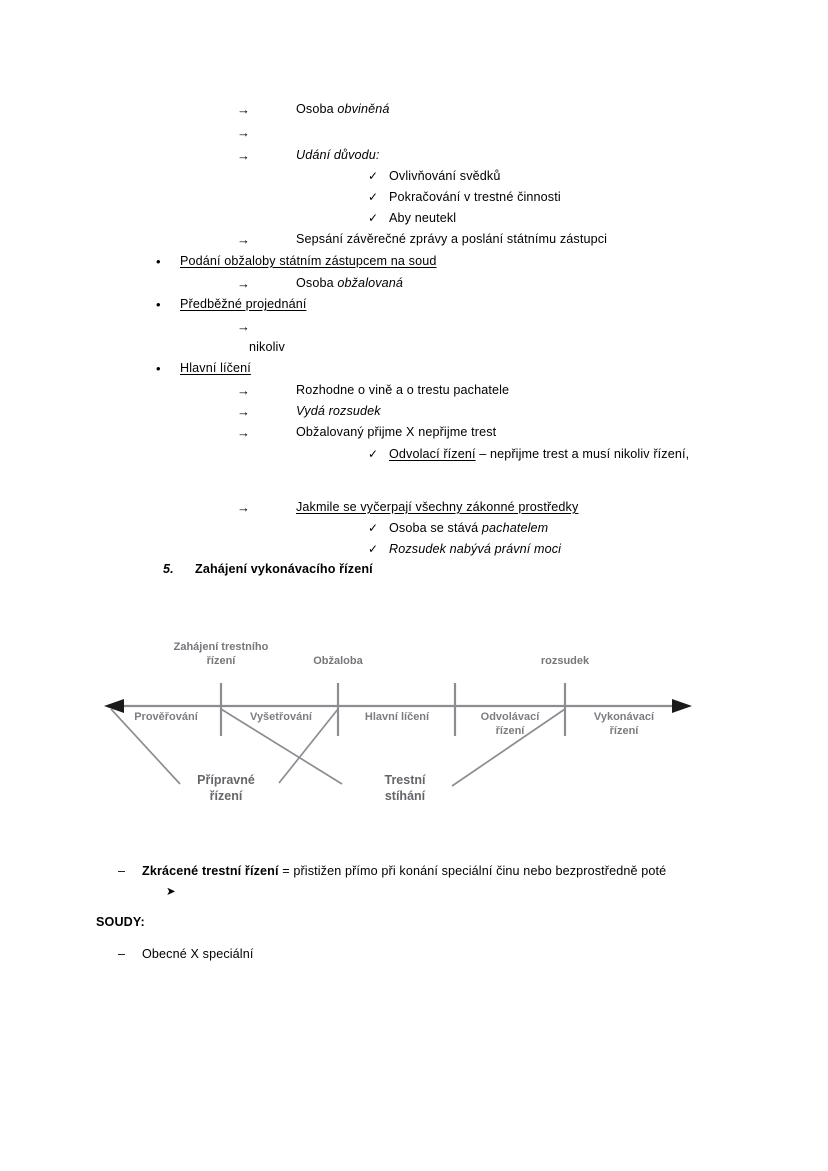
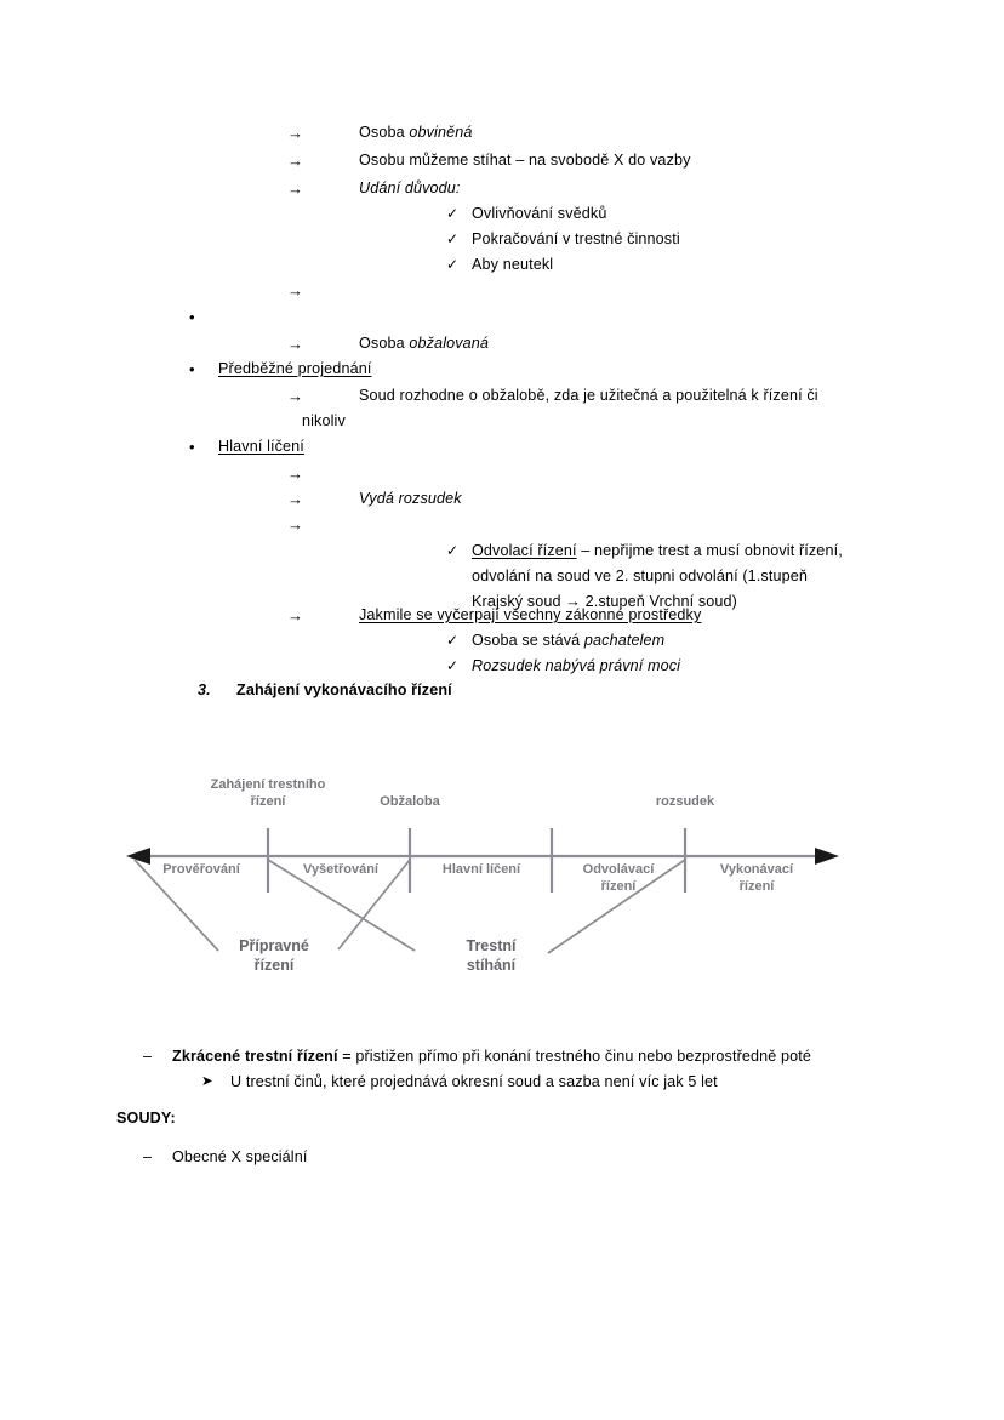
  →
  Osoba obviněná
  →
+ Osobu můžeme stíhat – na svobodě X do vazby
  →
  Udání důvodu:
  ✓
  Ovlivňování svědků
  ✓
  Pokračování v trestné činnosti
  ✓
  Aby neutekl
  →
- Sepsání závěrečné zprávy a poslání státnímu zástupci
  •
- Podání obžaloby státním zástupcem na soud
  →
  Osoba obžalovaná
  •
  Předběžné projednání
  →
+ Soud rozhodne o obžalobě, zda je užitečná a použitelná k řízení či
  nikoliv
  •
  Hlavní líčení
  →
- Rozhodne o vině a o trestu pachatele
  →
  Vydá rozsudek
  →
- Obžalovaný přijme X nepřijme trest
  ✓
- Odvolací řízení – nepřijme trest a musí nikoliv řízení,
+ Odvolací řízení – nepřijme trest a musí obnovit řízení,
+ odvolání na soud ve 2. stupni odvolání (1.stupeň
+ Krajský soud → 2.stupeň Vrchní soud)
  →
  Jakmile se vyčerpají všechny zákonné prostředky
  ✓
  Osoba se stává pachatelem
  ✓
  Rozsudek nabývá právní moci
- 5.
+ 3.
  Zahájení vykonávacího řízení
  Zahájení trestního
  řízení
  Obžaloba
  rozsudek
  Prověřování
  Vyšetřování
  Hlavní líčení
  Odvolávací
  řízení
  Vykonávací
  řízení
  Přípravné
  řízení
  Trestní
  stíhání
  –
- Zkrácené trestní řízení = přistižen přímo při konání speciální činu nebo bezprostředně poté
+ Zkrácené trestní řízení = přistižen přímo při konání trestného činu nebo bezprostředně poté
  ➤
+ U trestní činů, které projednává okresní soud a sazba není víc jak 5 let
  SOUDY:
  –
  Obecné X speciální
